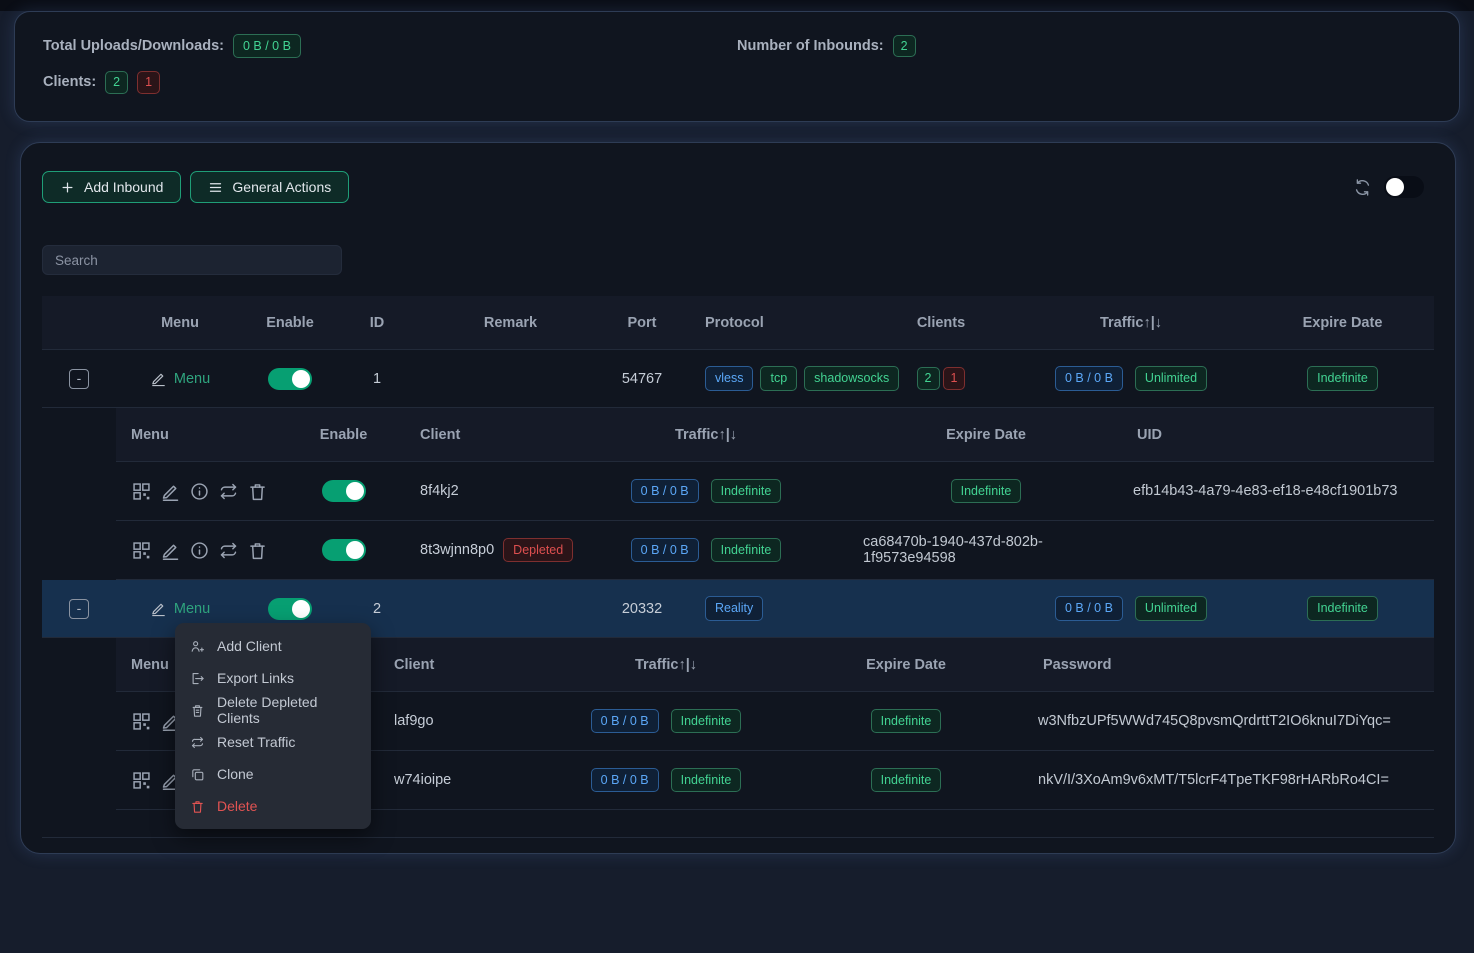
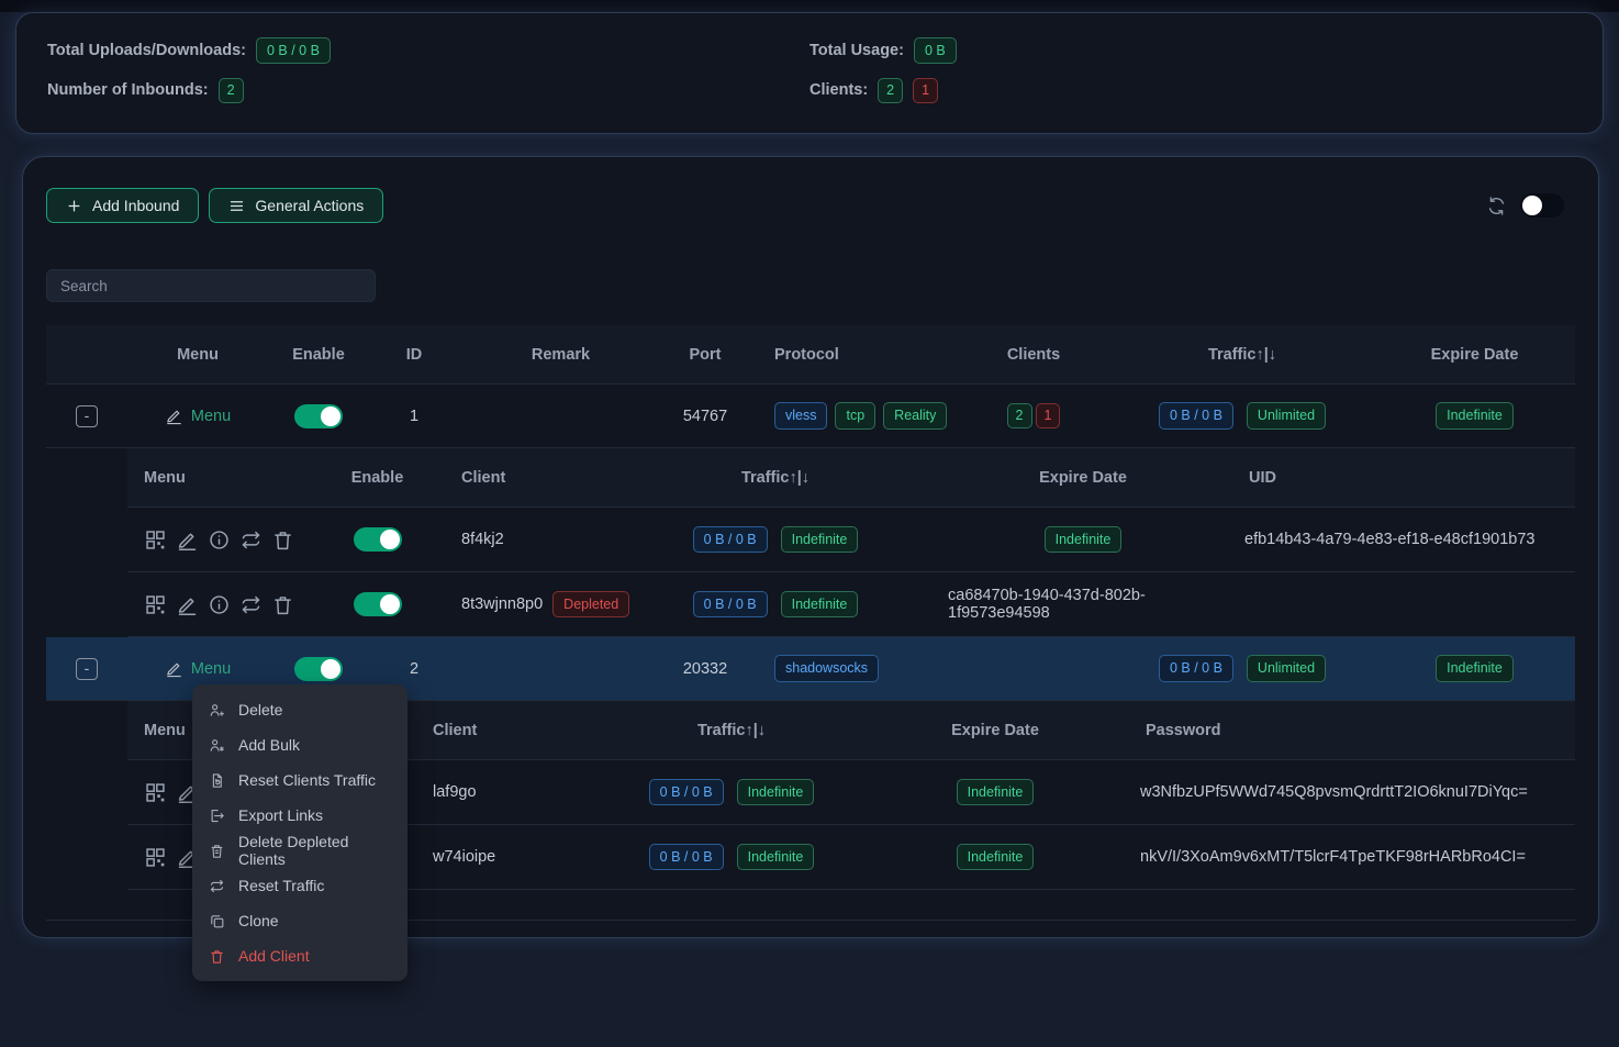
  Total Uploads/Downloads:
  0 B / 0 B
+ Total Usage:
+ 0 B
  Number of Inbounds:
  2
  Clients:
  2
  1
  Add Inbound
  General Actions
  Search
  Menu
  Enable
  ID
  Remark
  Port
  Protocol
  Clients
  Traffic↑|↓
  Expire Date
  -
  Menu
  1
  54767
  vless
  tcp
- shadowsocks
+ Reality
  2
  1
  0 B / 0 B
  Unlimited
  Indefinite
  Menu
  Enable
  Client
  Traffic↑|↓
  Expire Date
  UID
  8f4kj2
  0 B / 0 B
  Indefinite
  Indefinite
  efb14b43-4a79-4e83-ef18-e48cf1901b73
  8t3wjnn8p0
  Depleted
  0 B / 0 B
  Indefinite
  ca68470b-1940-437d-802b-1f9573e94598
  -
  Menu
  2
  20332
- Reality
+ shadowsocks
  0 B / 0 B
  Unlimited
  Indefinite
  Menu
  Client
  Traffic↑|↓
  Expire Date
  Password
  laf9go
  0 B / 0 B
  Indefinite
  Indefinite
  w3NfbzUPf5WWd745Q8pvsmQrdrttT2IO6knuI7DiYqc=
  w74ioipe
  0 B / 0 B
  Indefinite
  Indefinite
  nkV/I/3XoAm9v6xMT/T5lcrF4TpeTKF98rHARbRo4CI=
- Add Client
+ Delete
+ Add Bulk
+ Reset Clients Traffic
  Export Links
  Delete Depleted Clients
  Reset Traffic
  Clone
- Delete
+ Add Client
